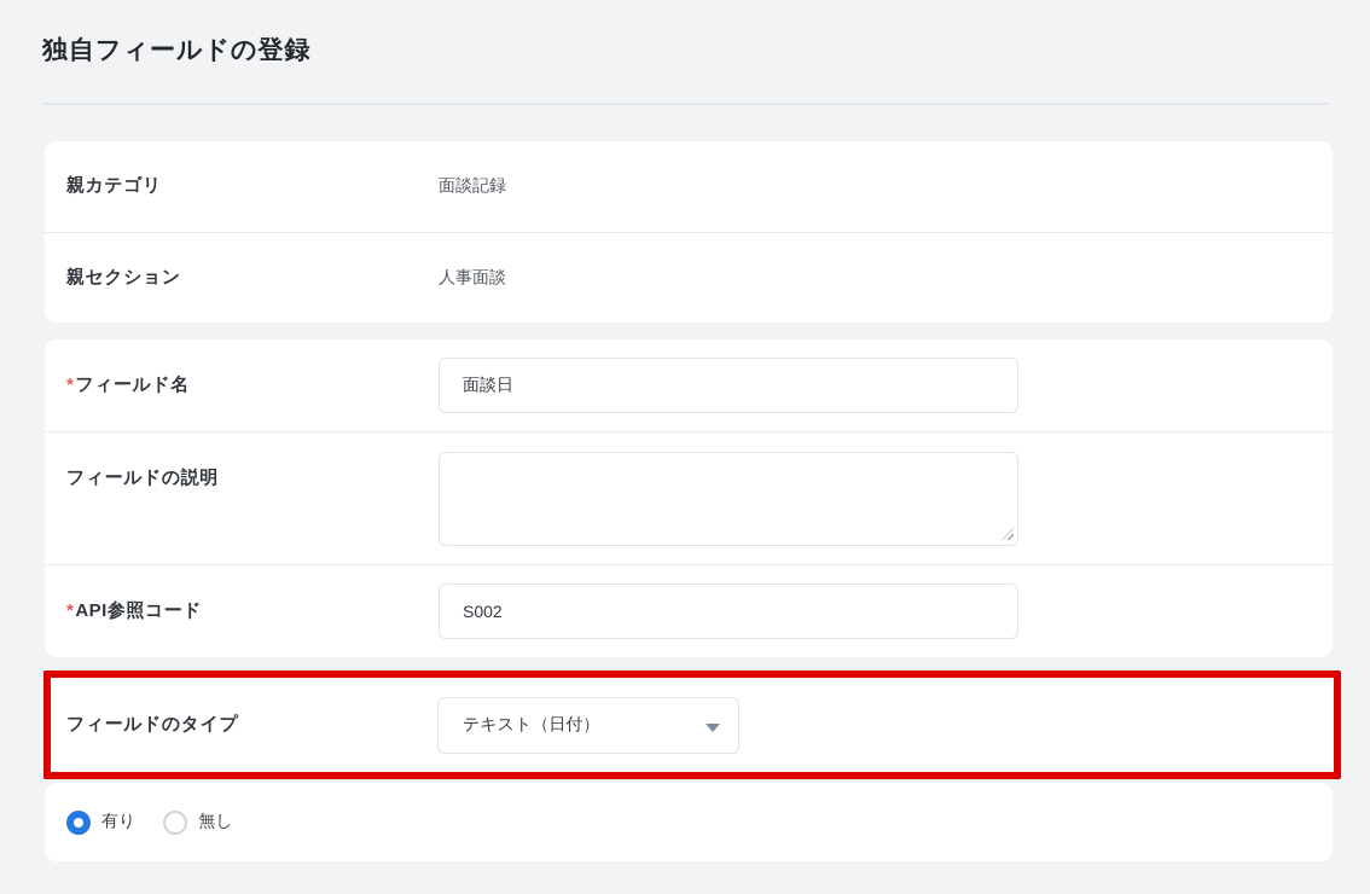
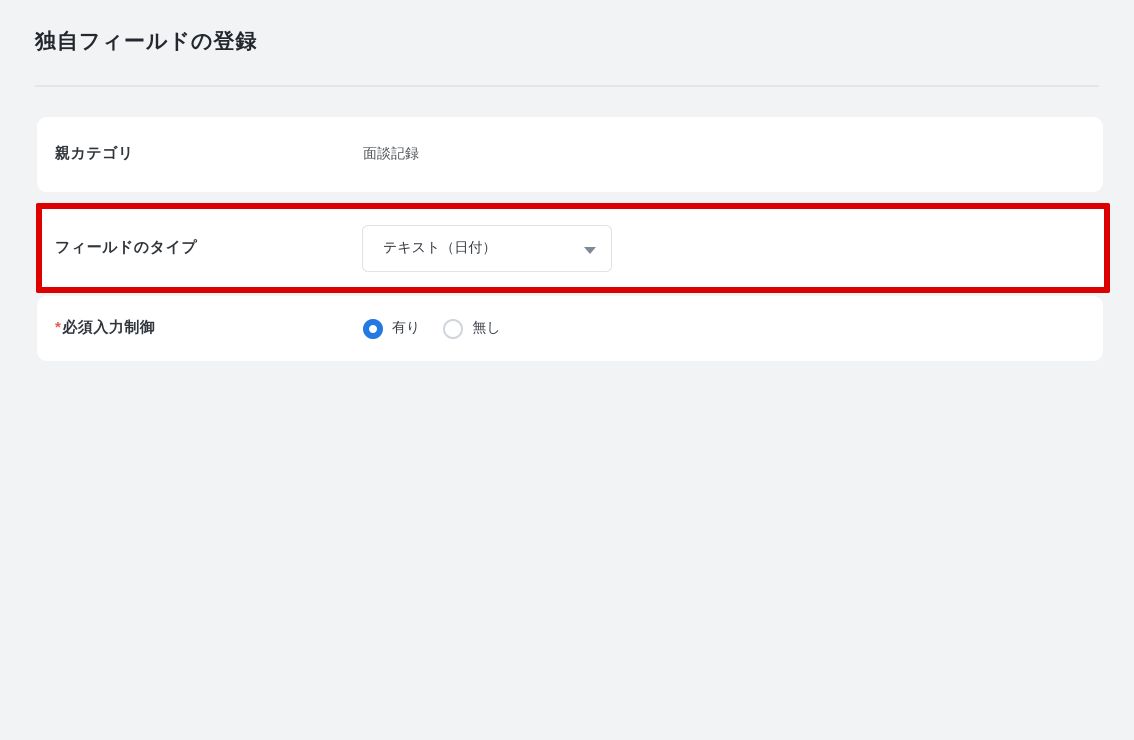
  独自フィールドの登録
  親カテゴリ
  面談記録
- 親セクション
- 人事面談
- *フィールド名
- 面談日
- フィールドの説明
- *API参照コード
- S002
  フィールドのタイプ
  テキスト（日付）
+ *必須入力制御
  有り
  無し
